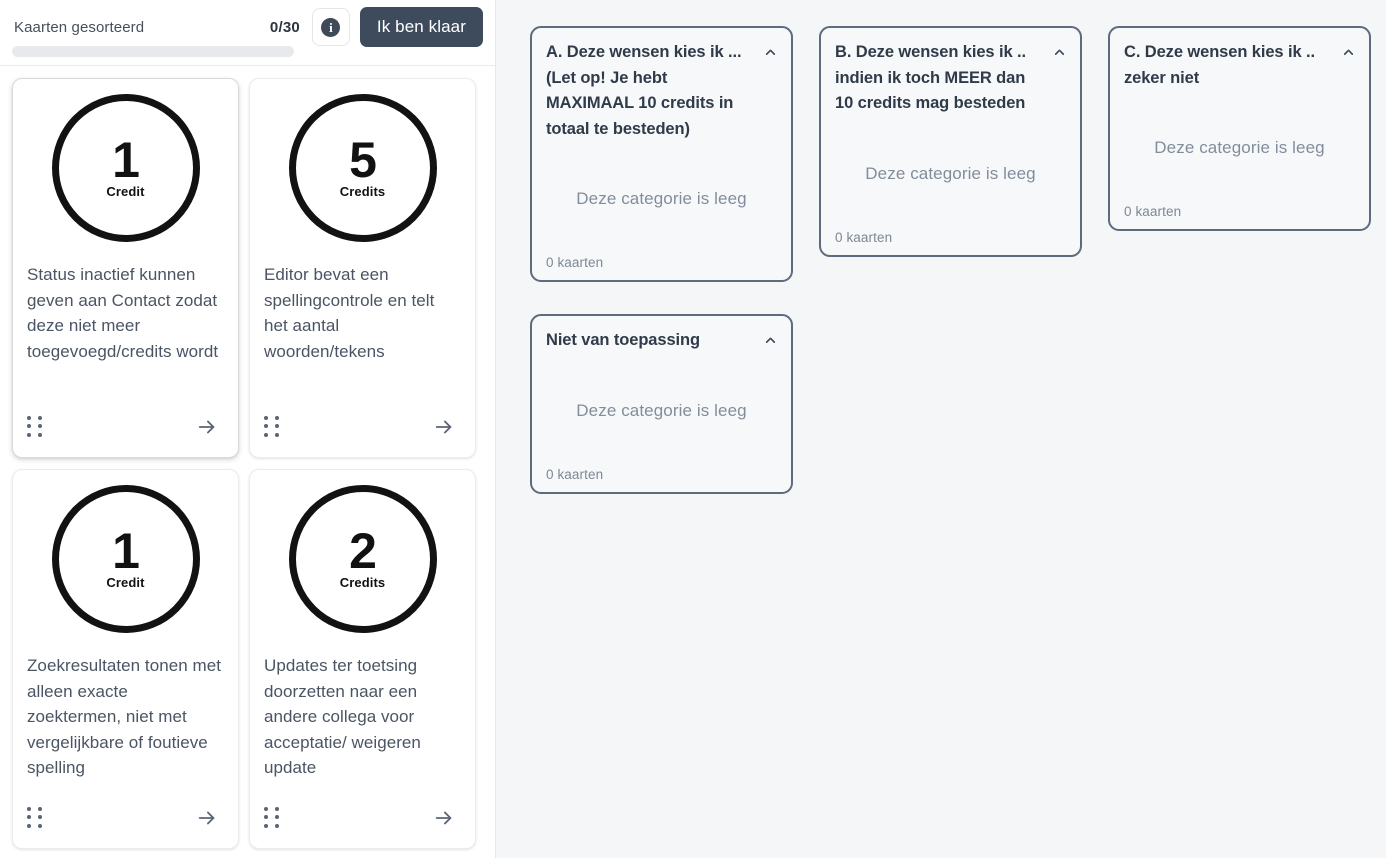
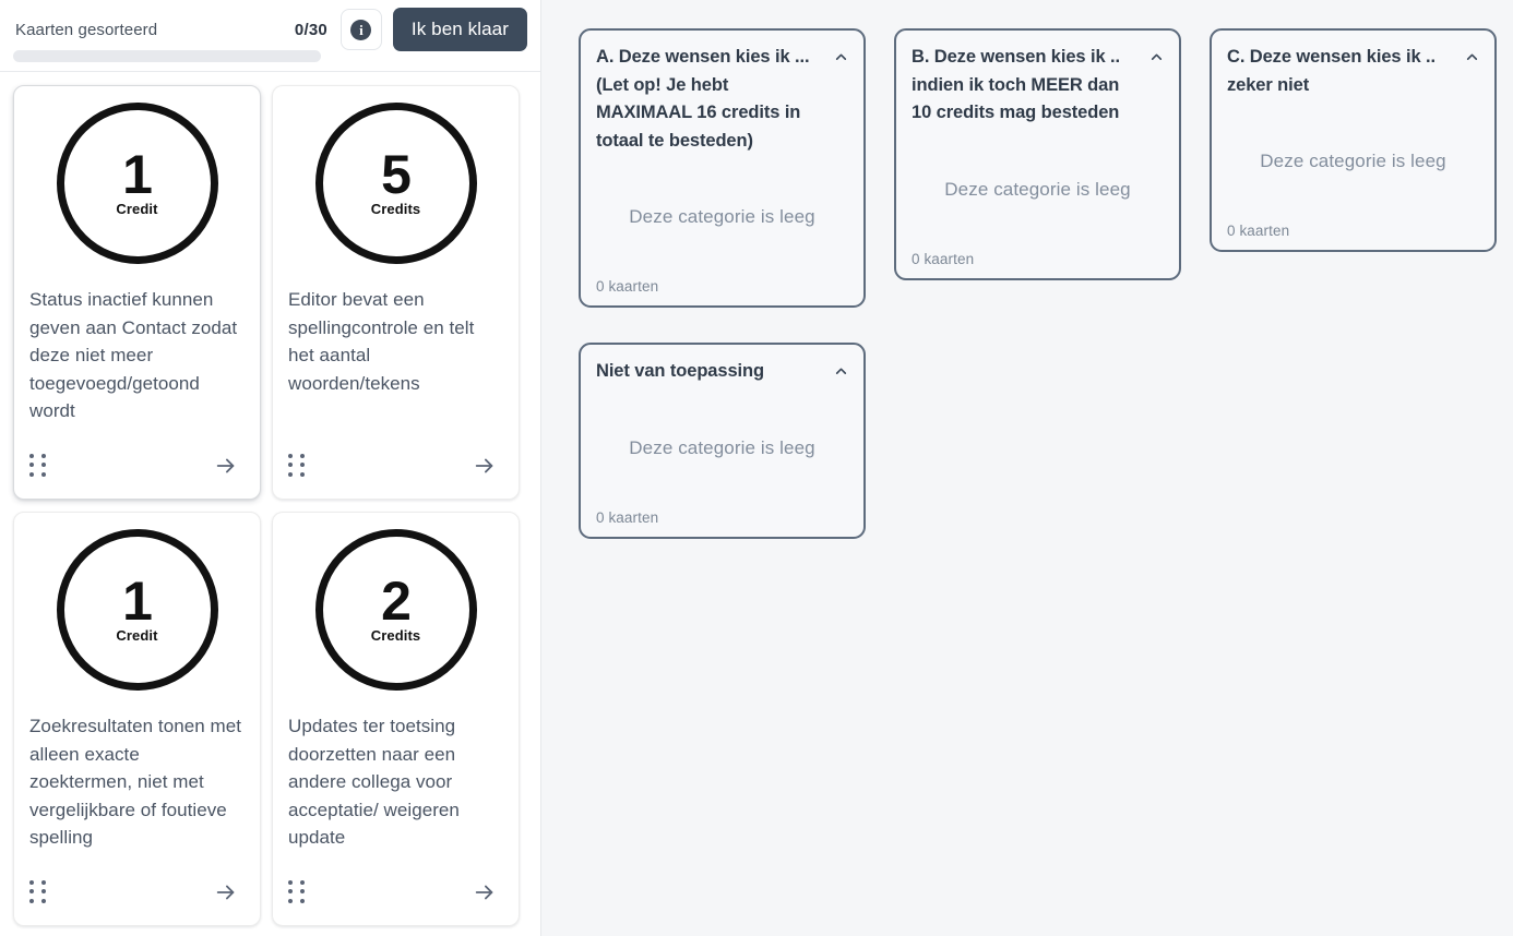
  Kaarten gesorteerd
  0/30
  i
  Ik ben klaar
  1
  Credit
- Status inactief kunnen geven aan Contact zodat deze niet meer toegevoegd/credits wordt
+ Status inactief kunnen geven aan Contact zodat deze niet meer toegevoegd/getoond wordt
  5
  Credits
  Editor bevat een spellingcontrole en telt het aantal woorden/tekens
  1
  Credit
  Zoekresultaten tonen met alleen exacte zoektermen, niet met vergelijkbare of foutieve spelling
  2
  Credits
  Updates ter toetsing doorzetten naar een andere collega voor acceptatie/ weigeren update
- A. Deze wensen kies ik ... (Let op! Je hebt MAXIMAAL 10 credits in totaal te besteden)
+ A. Deze wensen kies ik ... (Let op! Je hebt MAXIMAAL 16 credits in totaal te besteden)
  Deze categorie is leeg
  0 kaarten
  B. Deze wensen kies ik .. indien ik toch MEER dan 10 credits mag besteden
  Deze categorie is leeg
  0 kaarten
  C. Deze wensen kies ik .. zeker niet
  Deze categorie is leeg
  0 kaarten
  Niet van toepassing
  Deze categorie is leeg
  0 kaarten
